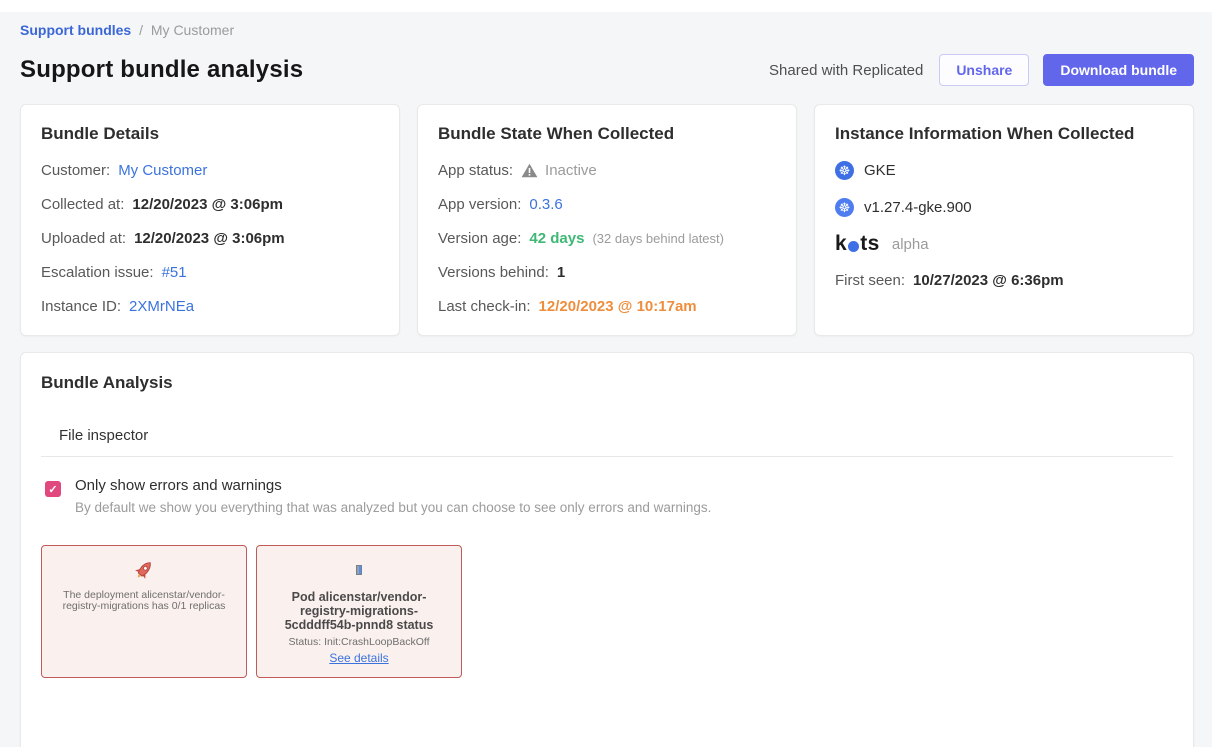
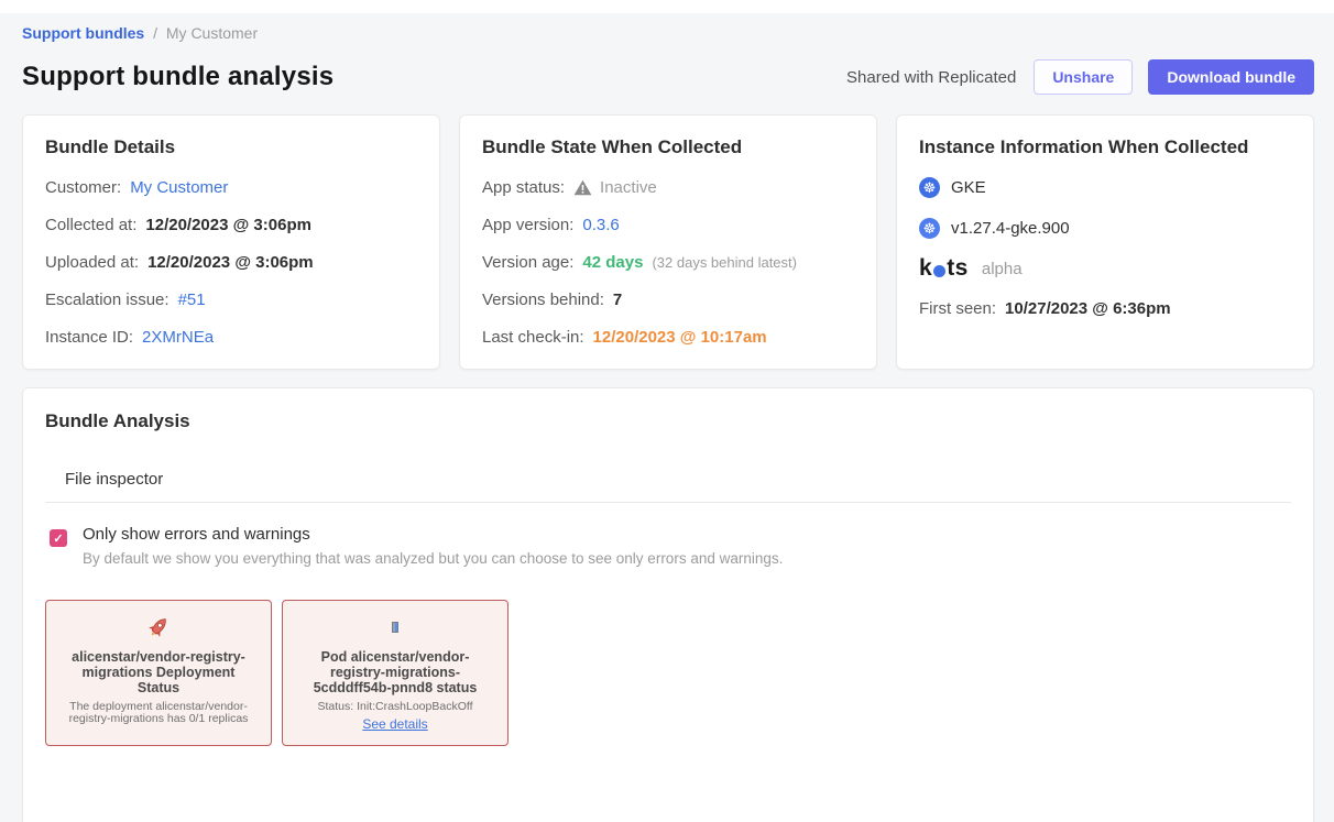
  Support bundles / My Customer
  Support bundle analysis
  Shared with Replicated
  Unshare
  Download bundle
  Bundle Details
  Customer:
  My Customer
  Collected at:
  12/20/2023 @ 3:06pm
  Uploaded at:
  12/20/2023 @ 3:06pm
  Escalation issue:
  #51
  Instance ID:
  2XMrNEa
  Bundle State When Collected
  App status:
  Inactive
  App version:
  0.3.6
  Version age:
  42 days
  (32 days behind latest)
  Versions behind:
- 1
+ 7
  Last check-in:
  12/20/2023 @ 10:17am
  Instance Information When Collected
  ☸
  GKE
  ☸
  v1.27.4-gke.900
  k
  ts
  alpha
  First seen:
  10/27/2023 @ 6:36pm
  Bundle Analysis
  File inspector
  Only show errors and warnings
  By default we show you everything that was analyzed but you can choose to see only errors and warnings.
+ alicenstar/vendor-registry-migrations Deployment Status
  The deployment alicenstar/vendor-registry-migrations has 0/1 replicas
  Pod alicenstar/vendor-registry-migrations-5cdddff54b-pnnd8 status
  Status: Init:CrashLoopBackOff
  See details
